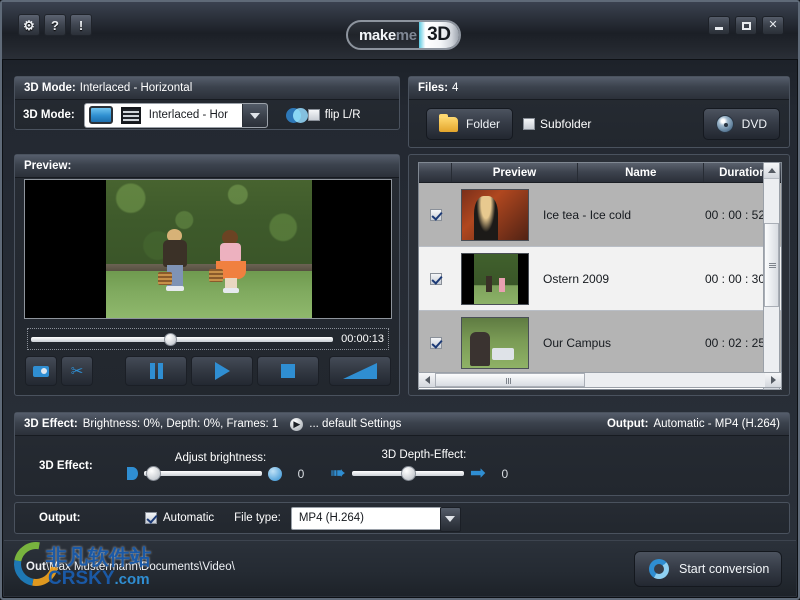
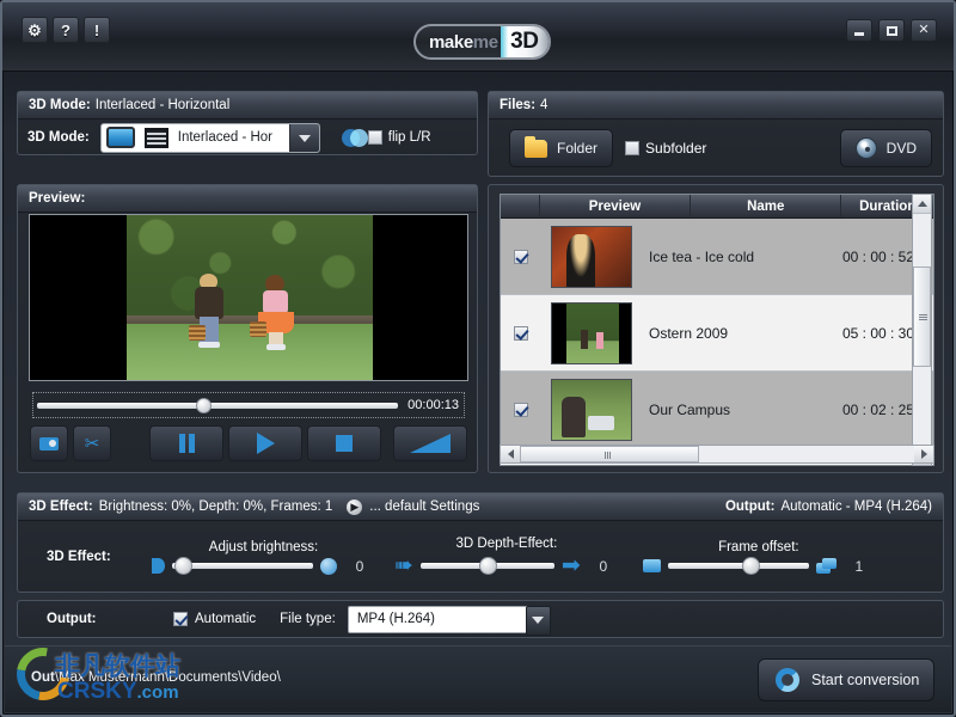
  ⚙
  ?
  !
  make
  me
  3D
  ✕
  3D Mode: Interlaced - Horizontal
  3D Mode:
  Interlaced - Hor
  flip L/R
  Preview:
  00:00:13
  ✂
  Files: 4
  Folder
  Subfolder
  DVD
  Preview
  Name
  Duratio
  Ice tea - Ice cold
  00 : 00 : 52
  Ostern 2009
- 00 : 00 : 30
+ 05 : 00 : 30
  Our Campus
  00 : 02 : 25
  3D Effect:
  Brightness: 0%, Depth: 0%, Frames: 1
  ▶
  ... default Settings
  Output:
  Automatic - MP4 (H.264)
  3D Effect:
  Adjust brightness:
  0
  3D Depth-Effect:
  ➠
  ➡
  0
+ Frame offset:
+ 1
  Output:
  Automatic
  File type:
  MP4 (H.264)
  Out\Max Mustermann\Documents\Video\
  Start conversion
  非凡软件站
  CRSKY.com
